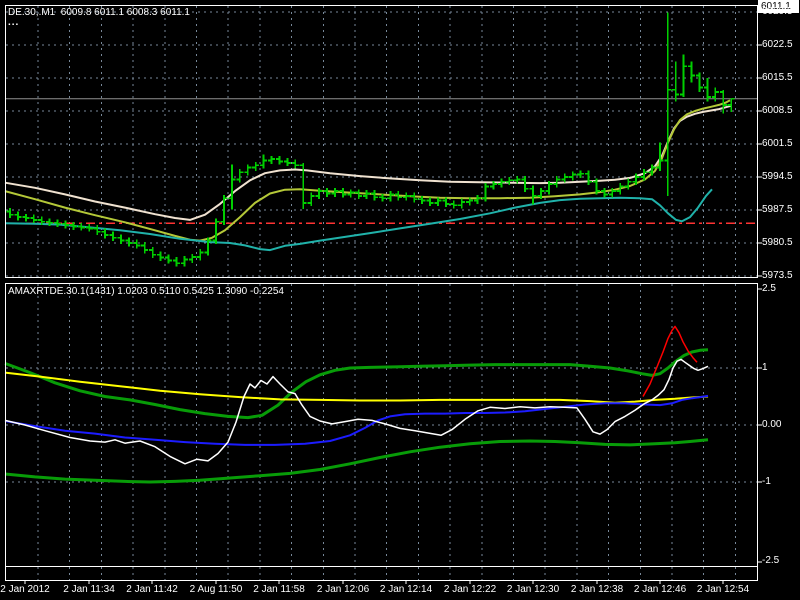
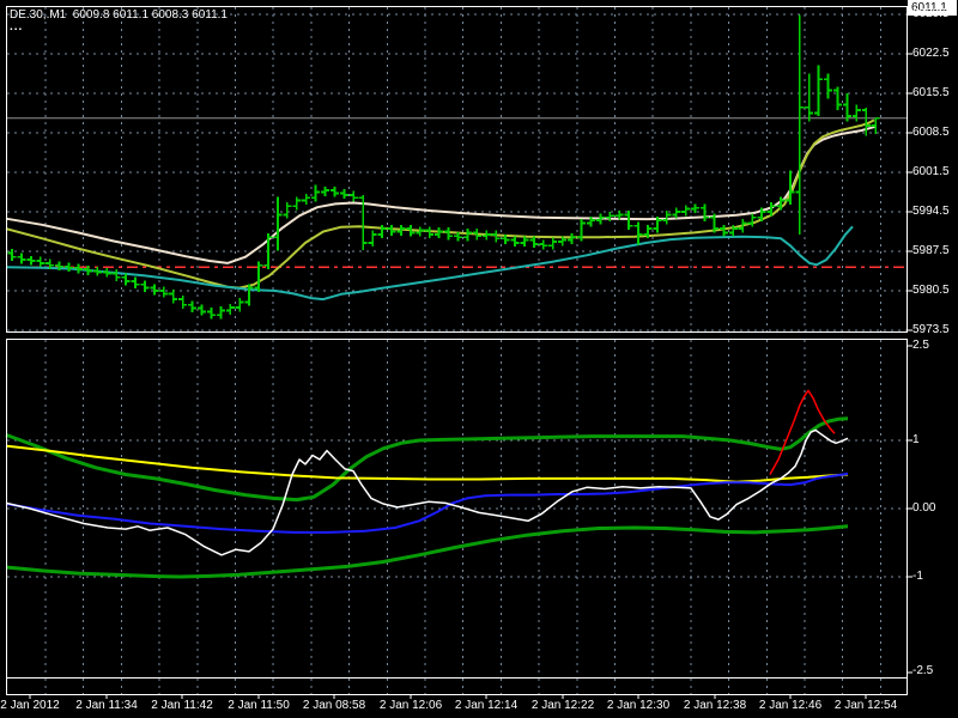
  DE.30,.M1 6009.8 6011.1 6008.3 6011.1
  ...
- AMAXRTDE.30.1(1431) 1.0203 0.5110 0.5425 1.3090 -0.2254
  6011.1
  6029.5
  6022.5
  6015.5
  6008.5
  6001.5
  5994.5
  5987.5
  5980.5
  5973.5
  2.5
  1
  0.00
  -1
  -2.5
  2 Jan 2012
  2 Jan 11:34
  2 Jan 11:42
- 2 Aug 11:50
+ 2 Jan 11:50
- 2 Jan 11:58
+ 2 Jan 08:58
  2 Jan 12:06
  2 Jan 12:14
  2 Jan 12:22
  2 Jan 12:30
  2 Jan 12:38
  2 Jan 12:46
  2 Jan 12:54
